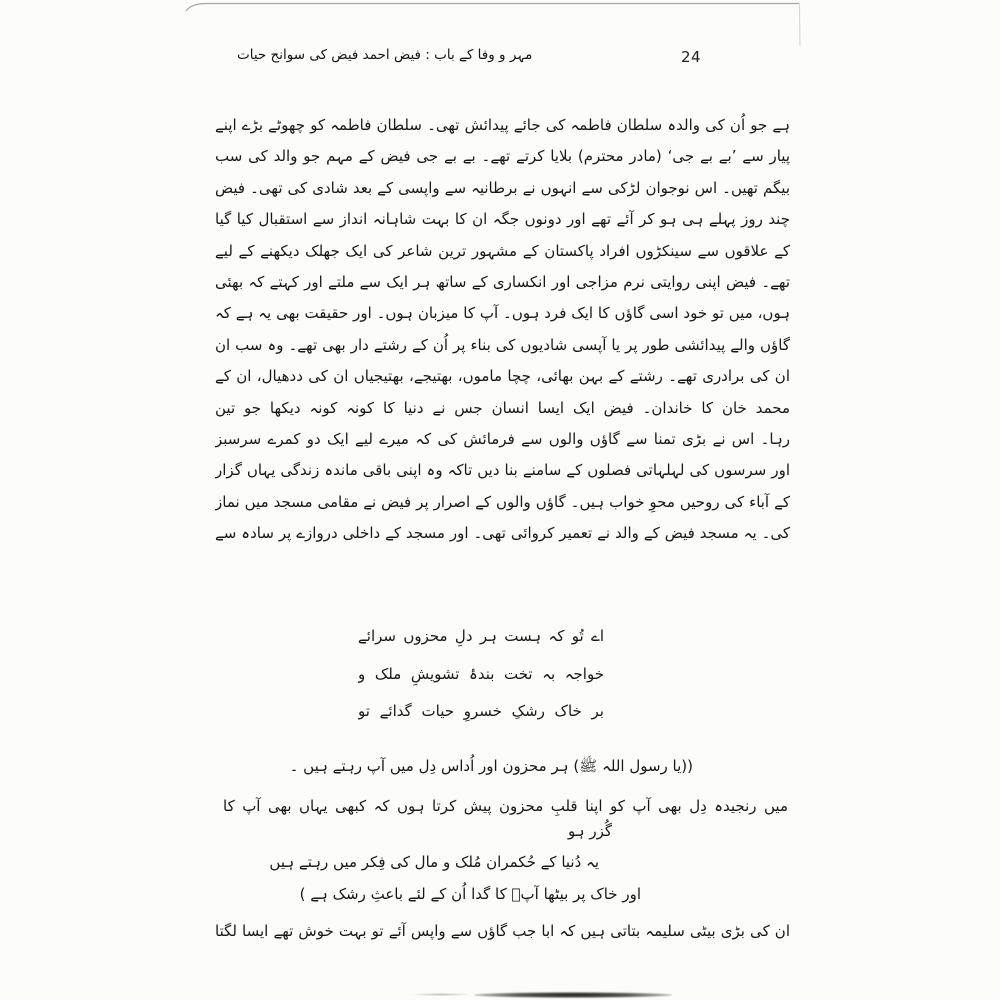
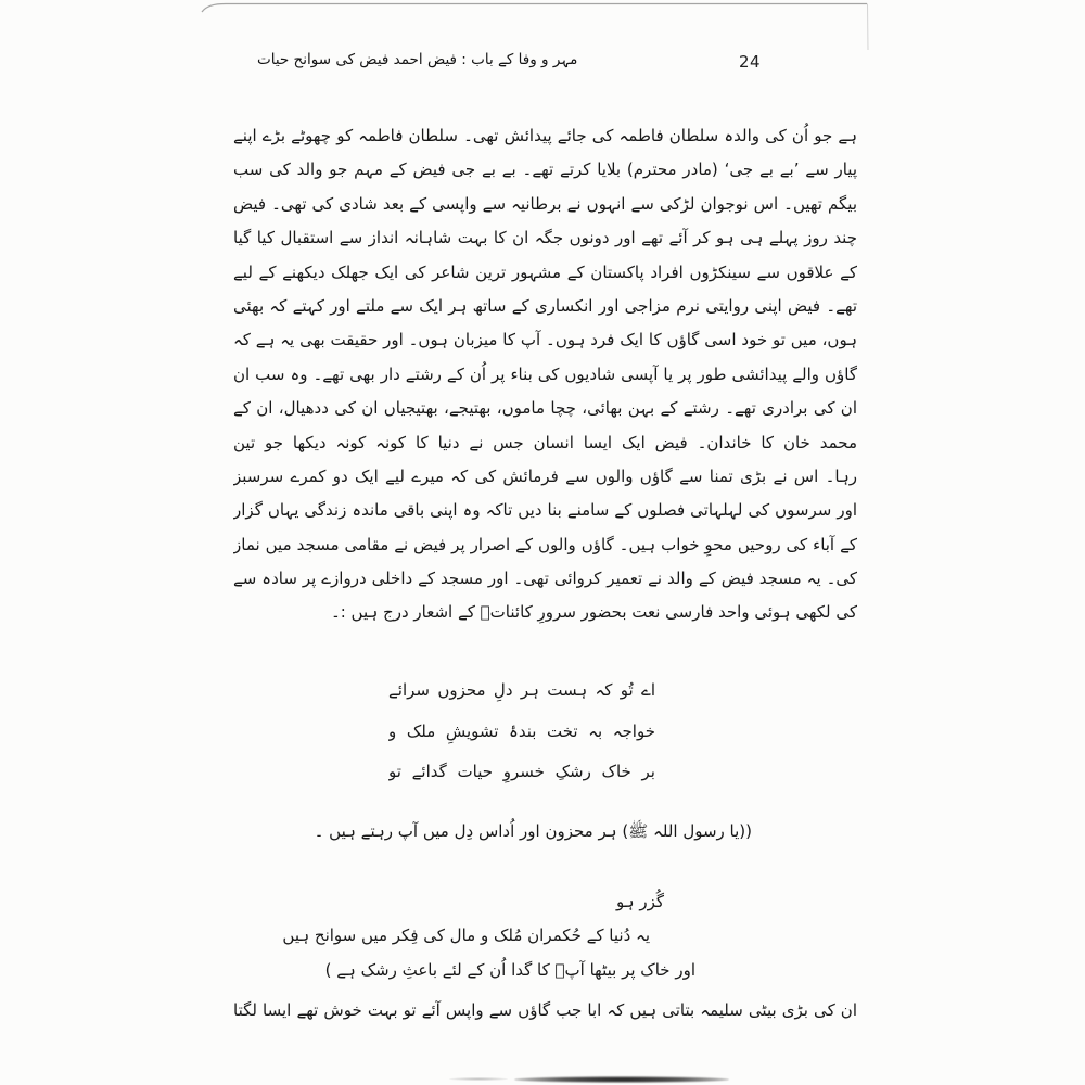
  مہر و وفا کے باب : فیض احمد فیض کی سوانح حیات
  24
  ہے جو اُن کی والدہ سلطان فاطمہ کی جائے پیدائش تھی۔ سلطان فاطمہ کو چھوٹے بڑے اپنے
  پیار سے ’بے بے جی‘ (مادر محترم) بلایا کرتے تھے۔ بے بے جی فیض کے مہم جو والد کی سب
  بیگم تھیں۔ اس نوجوان لڑکی سے انہوں نے برطانیہ سے واپسی کے بعد شادی کی تھی۔ فیض
  چند روز پہلے ہی ہو کر آئے تھے اور دونوں جگہ ان کا بہت شاہانہ انداز سے استقبال کیا گیا
  کے علاقوں سے سینکڑوں افراد پاکستان کے مشہور ترین شاعر کی ایک جھلک دیکھنے کے لیے
  تھے۔ فیض اپنی روایتی نرم مزاجی اور انکساری کے ساتھ ہر ایک سے ملتے اور کہتے کہ بھئی
  ہوں، میں تو خود اسی گاؤں کا ایک فرد ہوں۔ آپ کا میزبان ہوں۔ اور حقیقت بھی یہ ہے کہ
  گاؤں والے پیدائشی طور پر یا آپسی شادیوں کی بناء پر اُن کے رشتے دار بھی تھے۔ وہ سب ان
  ان کی برادری تھے۔ رشتے کے بہن بھائی، چچا ماموں، بھتیجے، بھتیجیاں ان کی ددھیال، ان کے
  محمد خان کا خاندان۔ فیض ایک ایسا انسان جس نے دنیا کا کونہ کونہ دیکھا جو تین
  رہا۔ اس نے بڑی تمنا سے گاؤں والوں سے فرمائش کی کہ میرے لیے ایک دو کمرے سرسبز
  اور سرسوں کی لہلہاتی فصلوں کے سامنے بنا دیں تاکہ وہ اپنی باقی ماندہ زندگی یہاں گزار
  کے آباء کی روحیں محوِ خواب ہیں۔ گاؤں والوں کے اصرار پر فیض نے مقامی مسجد میں نماز
  کی۔ یہ مسجد فیض کے والد نے تعمیر کروائی تھی۔ اور مسجد کے داخلی دروازے پر سادہ سے
+ کی لکھی ہوئی واحد فارسی نعت بحضور سرورِ کائناتؐ کے اشعار درج ہیں :۔
  اے تُو کہ ہست ہر دلِ محزوں سرائے
  خواجہ بہ تخت بندۂ تشویشِ ملک و
  بر خاک رشکِ خسروِ حیات گدائے تو
  ((یا رسول اللہ ﷺ) ہر محزون اور اُداس دِل میں آپ رہتے ہیں ۔
- میں رنجیدہ دِل بھی آپ کو اپنا قلبِ محزون پیش کرتا ہوں کہ کبھی یہاں بھی آپ کا
  گُزر ہو
- یہ دُنیا کے حُکمران مُلک و مال کی فِکر میں رہتے ہیں
+ یہ دُنیا کے حُکمران مُلک و مال کی فِکر میں سوانح ہیں
  اور خاک پر بیٹھا آپؐ کا گدا اُن کے لئے باعثِ رشک ہے )
  ان کی بڑی بیٹی سلیمہ بتاتی ہیں کہ ابا جب گاؤں سے واپس آئے تو بہت خوش تھے ایسا لگتا
